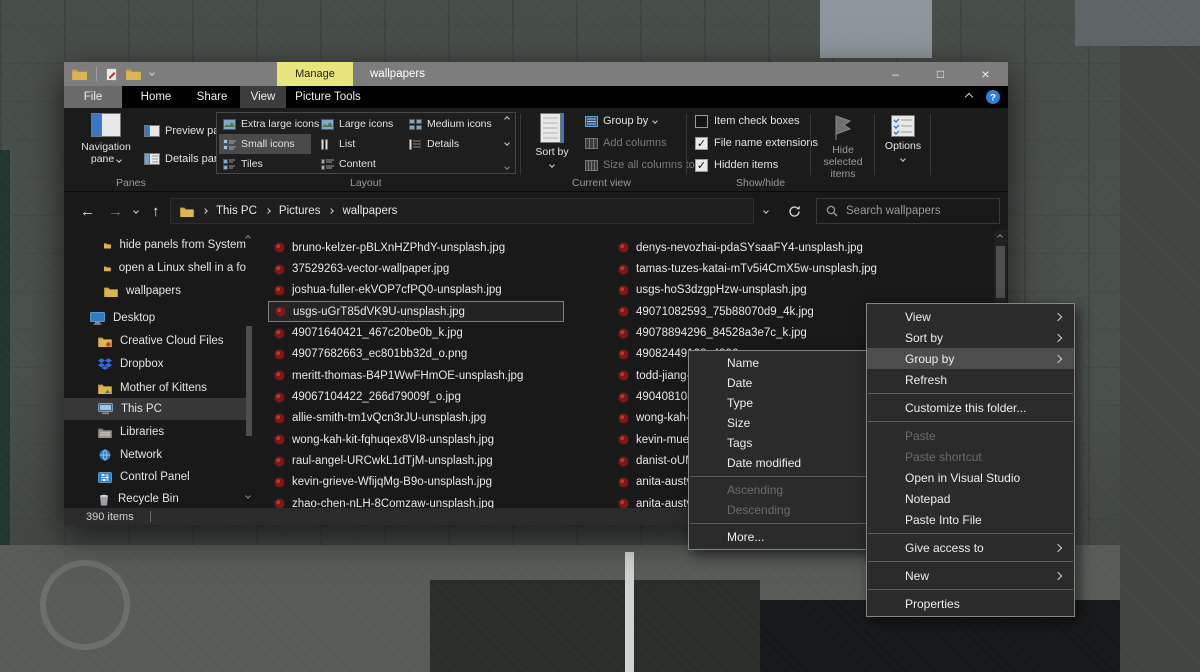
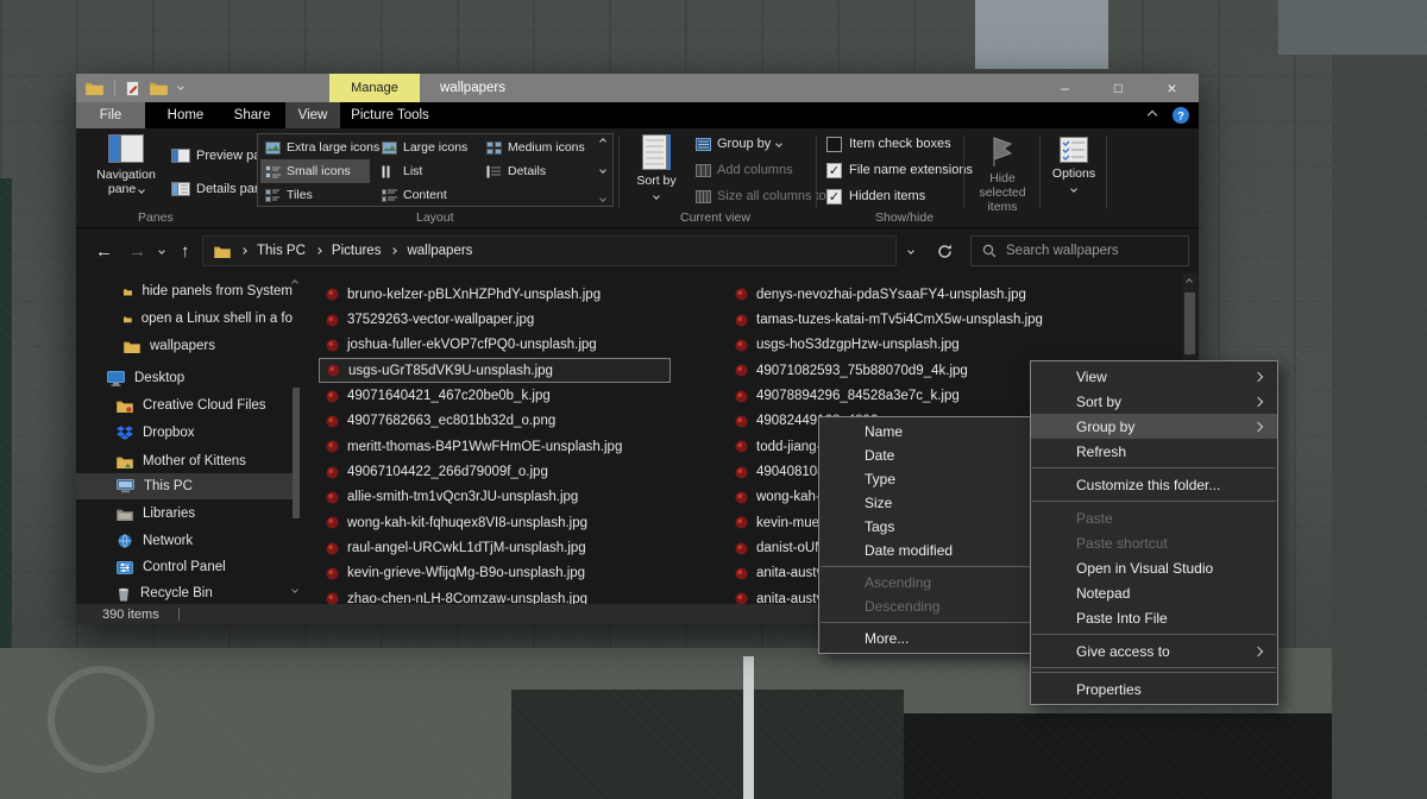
  Manage
  wallpapers
  –
  □
  ×
  File
  Home
  Share
  View
  Picture Tools
  ?
  Navigation pane
  Preview p
  Details pa
  Panes
  Extra large icons
  Large icons
  Medium icons
  Small icons
  List
  Details
  Tiles
  Content
  Layout
  Sort by
  Group by
  Add columns
  Size all columns to
  Current view
  Item check boxes
  ✓
  File name extensios
  ✓
  Hidden items
  Show/hide
  Hide selected items
  Options
  ←
  →
  ↑
  This PC
  Pictures
  wallpapers
  Search wallpapers
  hide panels from System
  open a Linux shell in a fo
  wallpapers
  Desktop
  Creative Cloud Files
  Dropbox
  Mother of Kittens
  This PC
  Libraries
  Network
  Control Panel
  Recycle Bin
  bruno-kelzer-pBLXnHZPhdY-unsplash.jpg
  37529263-vector-wallpaper.jpg
  joshua-fuller-ekVOP7cfPQ0-unsplash.jpg
  usgs-uGrT85dVK9U-unsplash.jpg
  49071640421_467c20be0b_k.jpg
  49077682663_ec801bb32d_o.png
  meritt-thomas-B4P1WwFHmOE-unsplash.jpg
  49067104422_266d79009f_o.jpg
  allie-smith-tm1vQcn3rJU-unsplash.jpg
  wong-kah-kit-fqhuqex8VI8-unsplash.jpg
  raul-angel-URCwkL1dTjM-unsplash.jpg
  kevin-grieve-WfijqMg-B9o-unsplash.jpg
  zhao-chen-nLH-8Comzaw-unsplash.jpg
  denys-nevozhai-pdaSYsaaFY4-unsplash.jpg
  tamas-tuzes-katai-mTv5i4CmX5w-unsplash.jpg
  usgs-hoS3dzgpHzw-unsplash.jpg
  49071082593_75b88070d9_4k.jpg
  49078894296_84528a3e7c_k.jpg
  390 items
  Name
  Date
  Type
  Size
  Tags
  Date modified
  Ascending
  Descending
  More...
  View
  Sort by
  Group by
  Refresh
  Customize this folder...
  Paste
  Paste shortcut
  Open in Visual Studio
  Notepad
  Paste Into File
  Give access to
- New
  Properties
